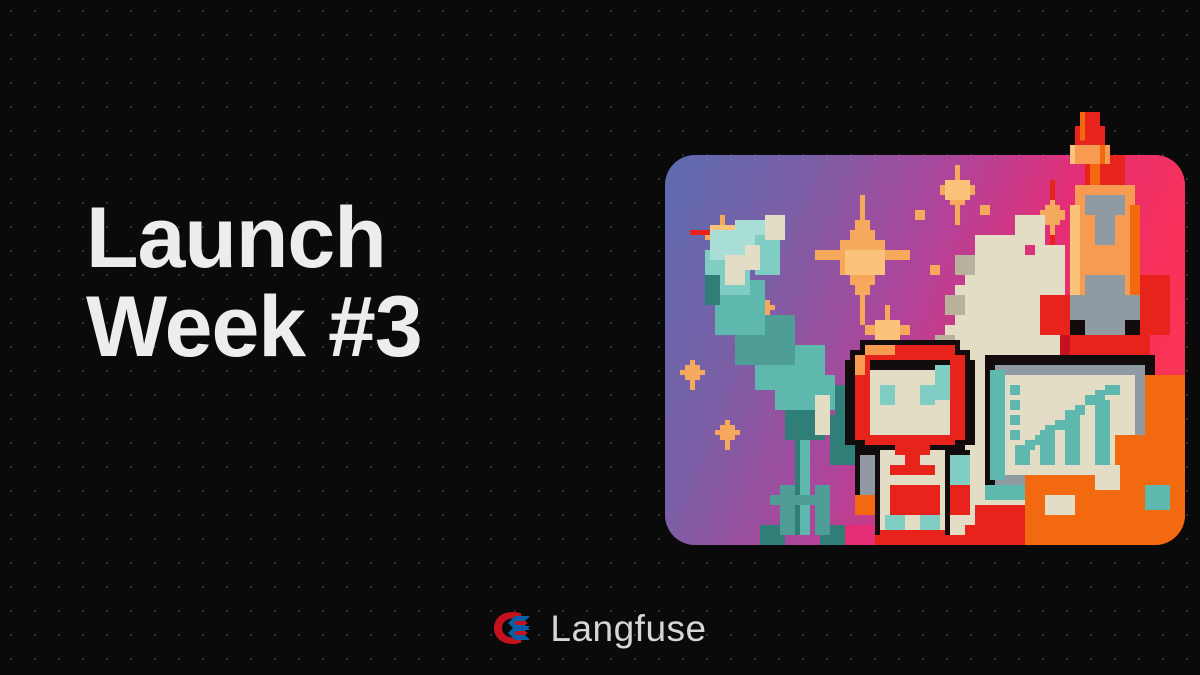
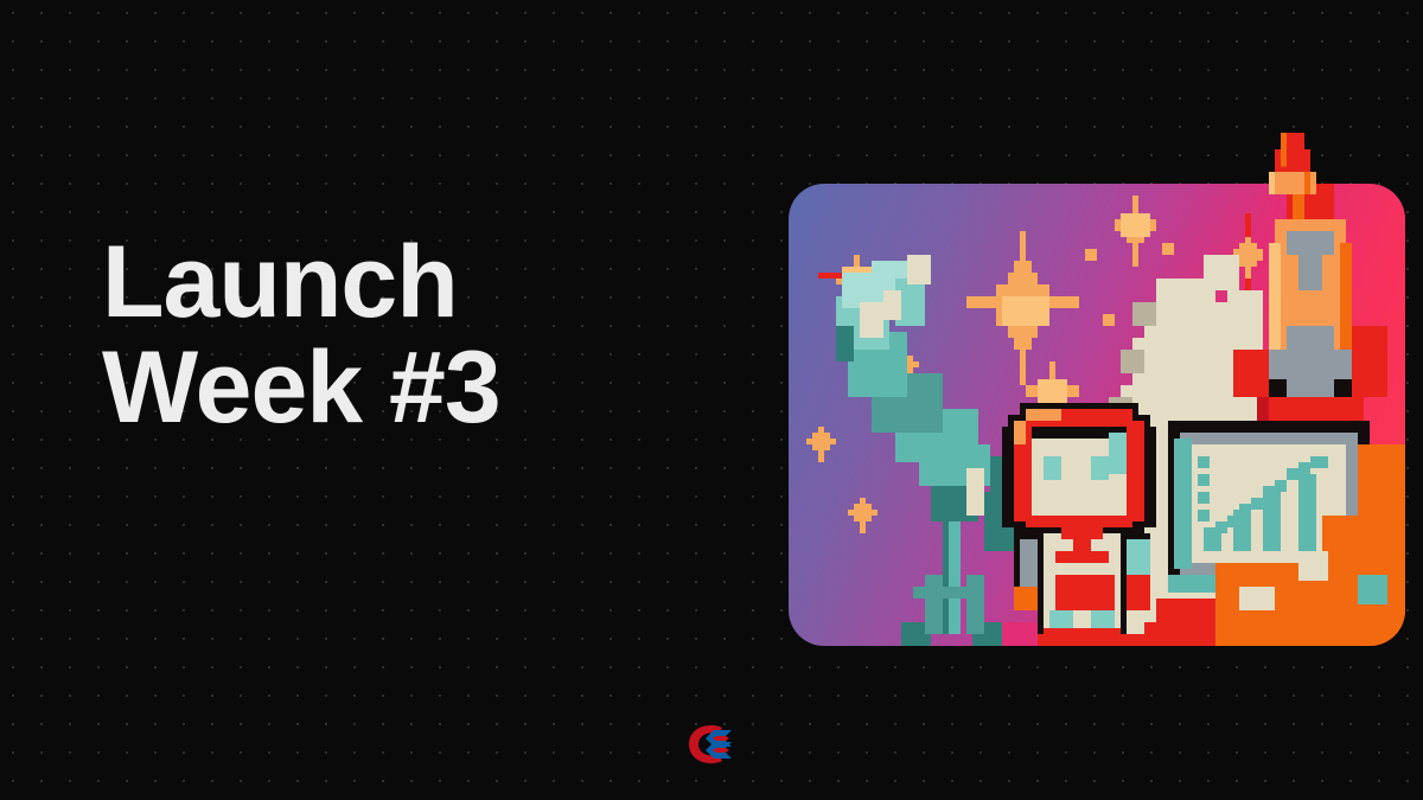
  Launch
  Week #3
- Langfuse
